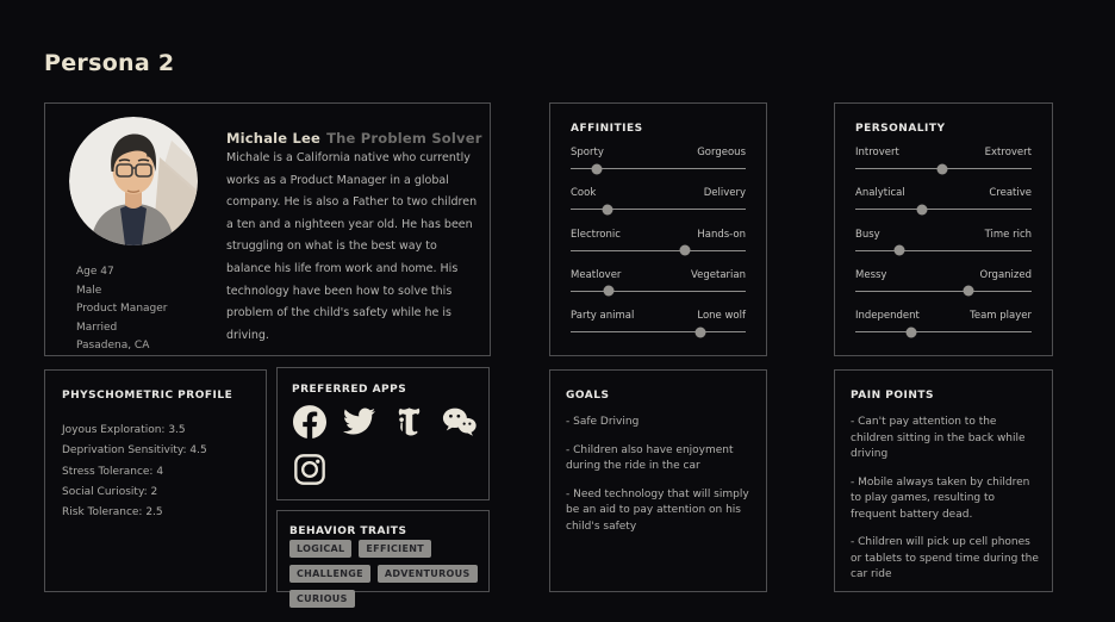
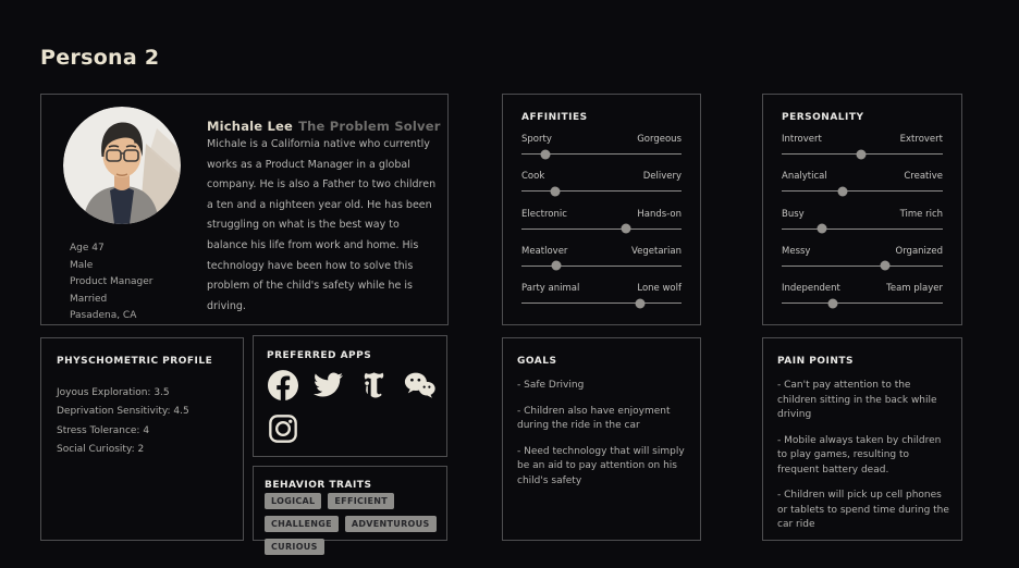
  Persona 2
  Age 47
  Male
  Product Manager
  Married
  Pasadena, CA
  Michale Lee The Problem Solver
  Michale is a California native who currently works as a Product Manager in a global company. He is also a Father to two children a ten and a nighteen year old. He has been struggling on what is the best way to balance his life from work and home. His technology have been how to solve this problem of the child's safety while he is driving.
  PHYSCHOMETRIC PROFILE
  Joyous Exploration: 3.5
  Deprivation Sensitivity: 4.5
  Stress Tolerance: 4
  Social Curiosity: 2
- Risk Tolerance: 2.5
  PREFERRED APPS
  BEHAVIOR TRAITS
  LOGICAL
  EFFICIENT
  CHALLENGE
  ADVENTUROUS
  CURIOUS
  AFFINITIES
  Sporty
  Gorgeous
  Cook
  Delivery
  Electronic
  Hands-on
  Meatlover
  Vegetarian
  Party animal
  Lone wolf
  PERSONALITY
  Introvert
  Extrovert
  Analytical
  Creative
  Busy
  Time rich
  Messy
  Organized
  Independent
  Team player
  GOALS
  - Safe Driving
  - Children also have enjoyment during the ride in the car
  - Need technology that will simply be an aid to pay attention on his child's safety
  PAIN POINTS
  - Can't pay attention to the children sitting in the back while driving
  - Mobile always taken by children to play games, resulting to frequent battery dead.
  - Children will pick up cell phones or tablets to spend time during the car ride
